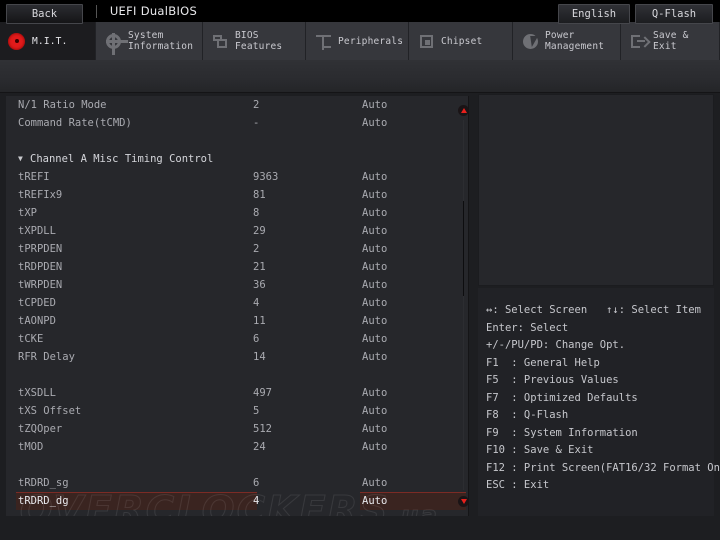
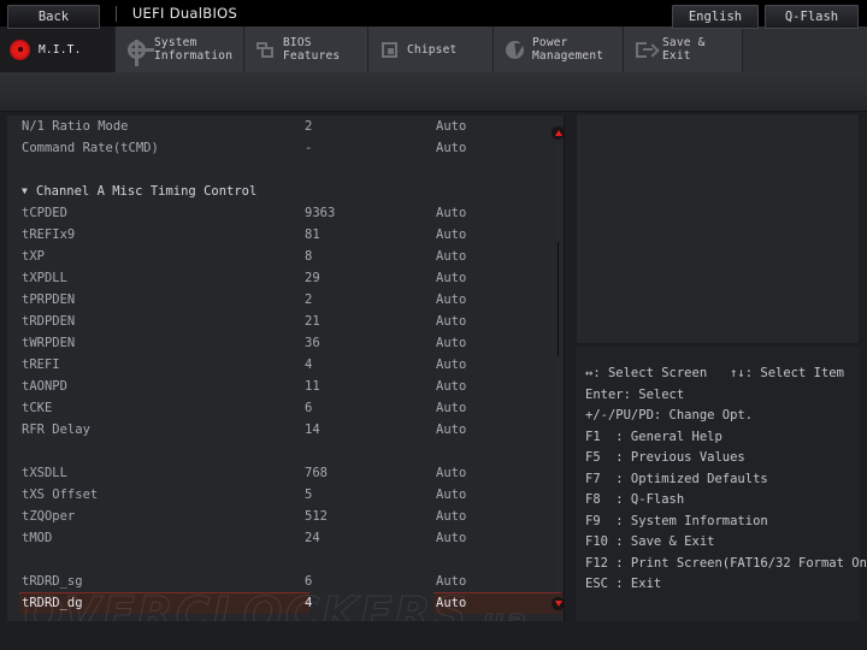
  UEFI DualBIOS
  M.I.T.
  System
  Information
  BIOS
  Features
- Peripherals
  Chipset
  Power
  Management
  Save & Exit
  Back
  English
  Q-Flash
  N/1 Ratio Mode
  2
  Auto
  Command Rate(tCMD)
  -
  Auto
  ▼
  Channel A Misc Timing Control
- tREFI
+ tCPDED
  9363
  Auto
  tREFIx9
  81
  Auto
  tXP
  8
  Auto
  tXPDLL
  29
  Auto
  tPRPDEN
  2
  Auto
  tRDPDEN
  21
  Auto
  tWRPDEN
  36
  Auto
- tCPDED
+ tREFI
  4
  Auto
  tAONPD
  11
  Auto
  tCKE
  6
  Auto
  RFR Delay
  14
  Auto
  tXSDLL
- 497
+ 768
  Auto
  tXS Offset
  5
  Auto
  tZQOper
  512
  Auto
  tMOD
  24
  Auto
  tRDRD_sg
  6
  Auto
  tRDRD_dg
  4
  Auto
  ↔: Select Screen ↑↓: Select Item
  Enter: Select
  +/-/PU/PD: Change Opt.
  F1 : General Help
  F5 : Previous Values
  F7 : Optimized Defaults
  F8 : Q-Flash
  F9 : System Information
  F10 : Save & Exit
  F12 : Print Screen(FAT16/32 Format On
  ESC : Exit
  OVERCLOCKERS.ua
